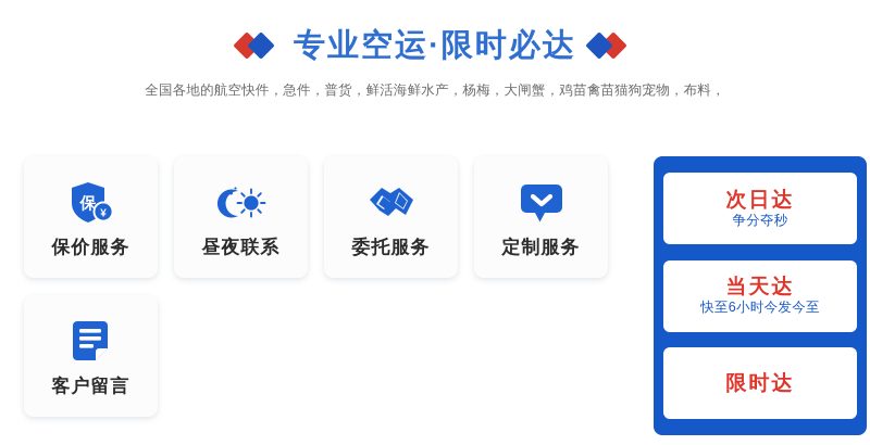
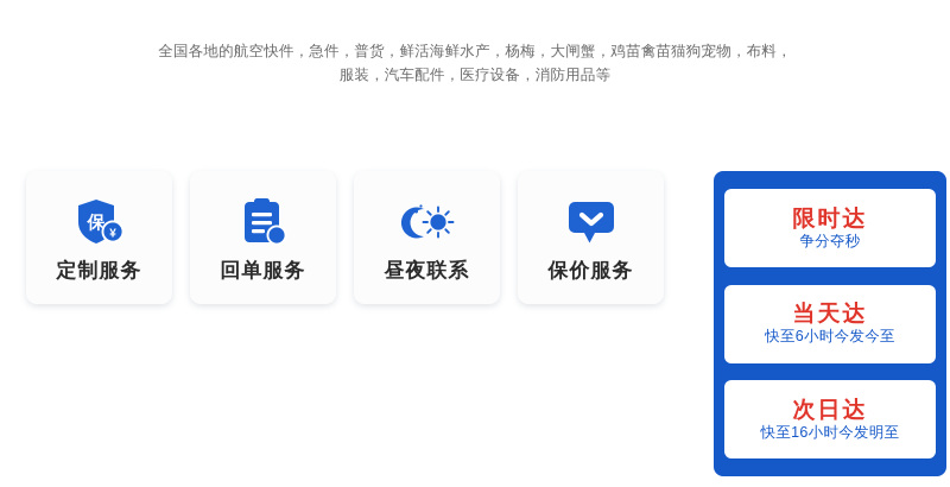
- 专业空运·限时必达
  全国各地的航空快件，急件，普货，鲜活海鲜水产，杨梅，大闸蟹，鸡苗禽苗猫狗宠物，布料，
+ 服装，汽车配件，医疗设备，消防用品等
  保
  ¥
- 保价服务
+ 定制服务
+ 回单服务
  昼夜联系
- 委托服务
- 定制服务
+ 保价服务
- 客户留言
- 次日达
+ 限时达
  争分夺秒
  当天达
  快至6小时今发今至
- 限时达
+ 次日达
+ 快至16小时今发明至
